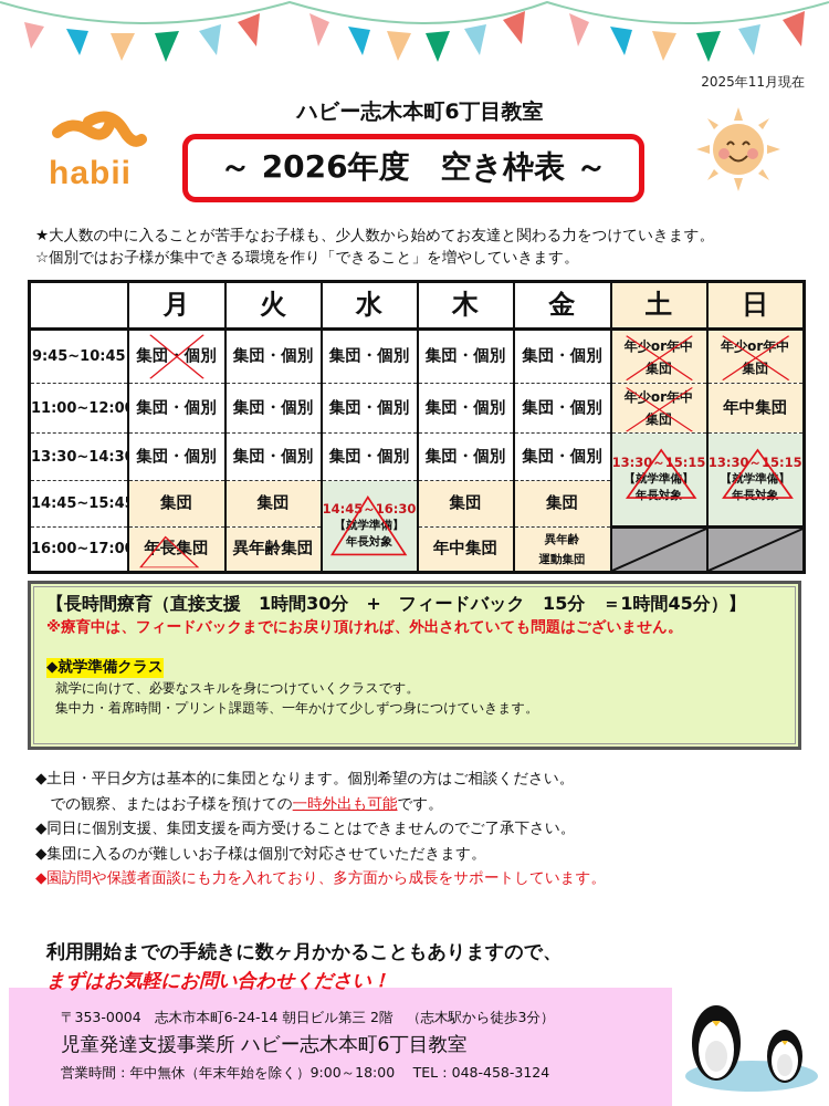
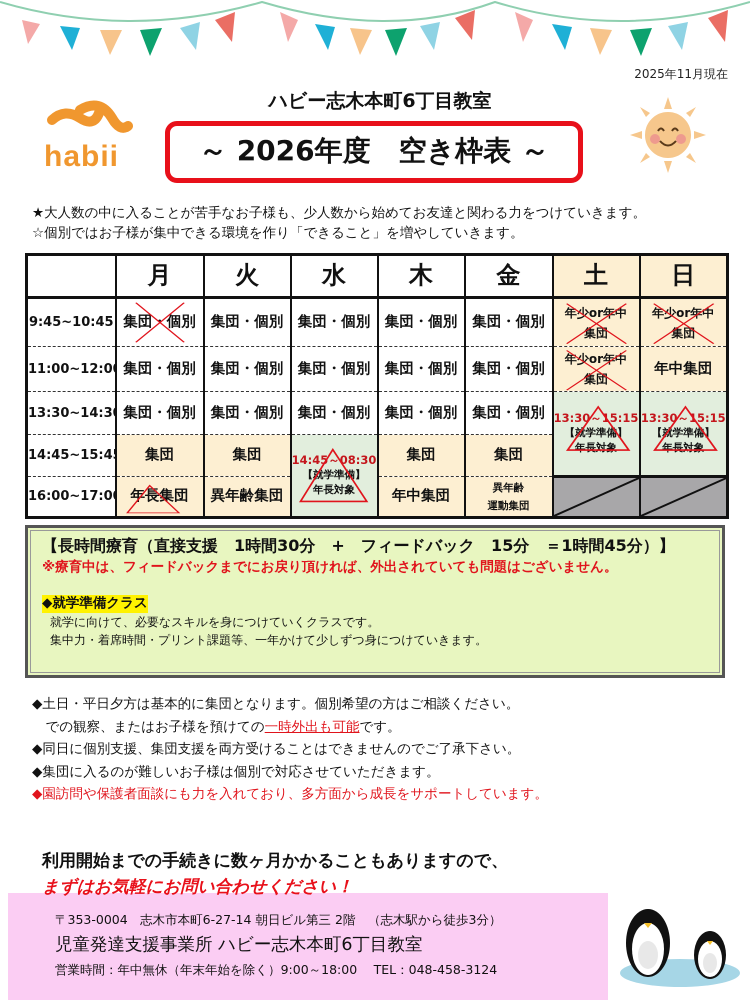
  2025年11月現在
  habii
  ハビー志木本町6丁目教室
  ～ 2026年度 空き枠表 ～
  ★大人数の中に入ることが苦手なお子様も、少人数から始めてお友達と関わる力をつけていきます。
  ☆個別ではお子様が集中できる環境を作り「できること」を増やしていきます。
  	月	火	水	木	金	土	日
  9:45~10:45	集団個別	集団・個別	集団・個別	集団・個別	集団・個別	年少or年中集団	年少or年中集団
  11:00~12:0	集団・個別	集団・個別	集団・個別	集団・個別	集団・個別	年少or年中集団	年中集団
  13:30~14:3	集団・個別	集団・個別	集団・個別	集団・個別	集団・個別	13:30～5:15 【学準備】 年長対象	13:30～5:15 【就学準備】 年長対象
- 14:45~15:4	集団	集団	14:45～16:30 【就学準】 年長対象	集団	集団
+ 14:45~15:4	集団	集団	14:45～08:30 【就学準】 年長対象	集団	集団
  16:00~17:0	年長集団	異年齢集団	年中集団	異年齢運動集団
  【長時間療育（直接支援 1時間30分 + フィードバック 15分 ＝1時間45分）】
  ※療育中は、フィードバックまでにお戻り頂ければ、外出されていても問題はございません。
  ◆就学準備クラス
  就学に向けて、必要なスキルを身につけていくクラスです。
  集中力・着席時間・プリント課題等、一年かけて少しずつ身につけていきます。
  ◆土日・平日夕方は基本的に集団となります。個別希望の方はご相談ください。
  での観察、またはお子様を預けての一時外出も可能です。
  ◆同日に個別支援、集団支援を両方受けることはできませんのでご了承下さい。
  ◆集団に入るのが難しいお子様は個別で対応させていただきます。
  ◆園訪問や保護者面談にも力を入れており、多方面から成長をサポートしています。
  利用開始までの手続きに数ヶ月かかることもありますので、
  まずはお気軽にお問い合わせください！
- 〒353-0004 志木市本町6-24-14 朝日ビル第三 2階 （志木駅から徒歩3分）
+ 〒353-0004 志木市本町6-27-14 朝日ビル第三 2階 （志木駅から徒歩3分）
  児童発達支援事業所 ハビー志木本町6丁目教室
  営業時間：年中無休（年末年始を除く）9:00～18:00 TEL：048-458-3124
